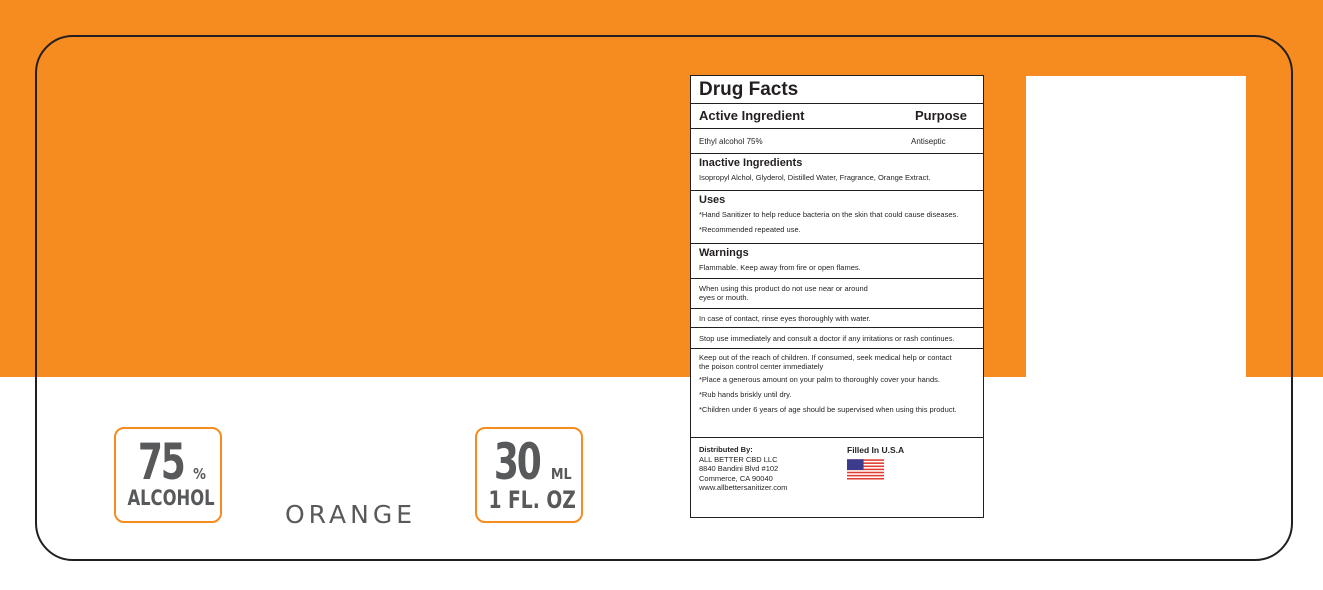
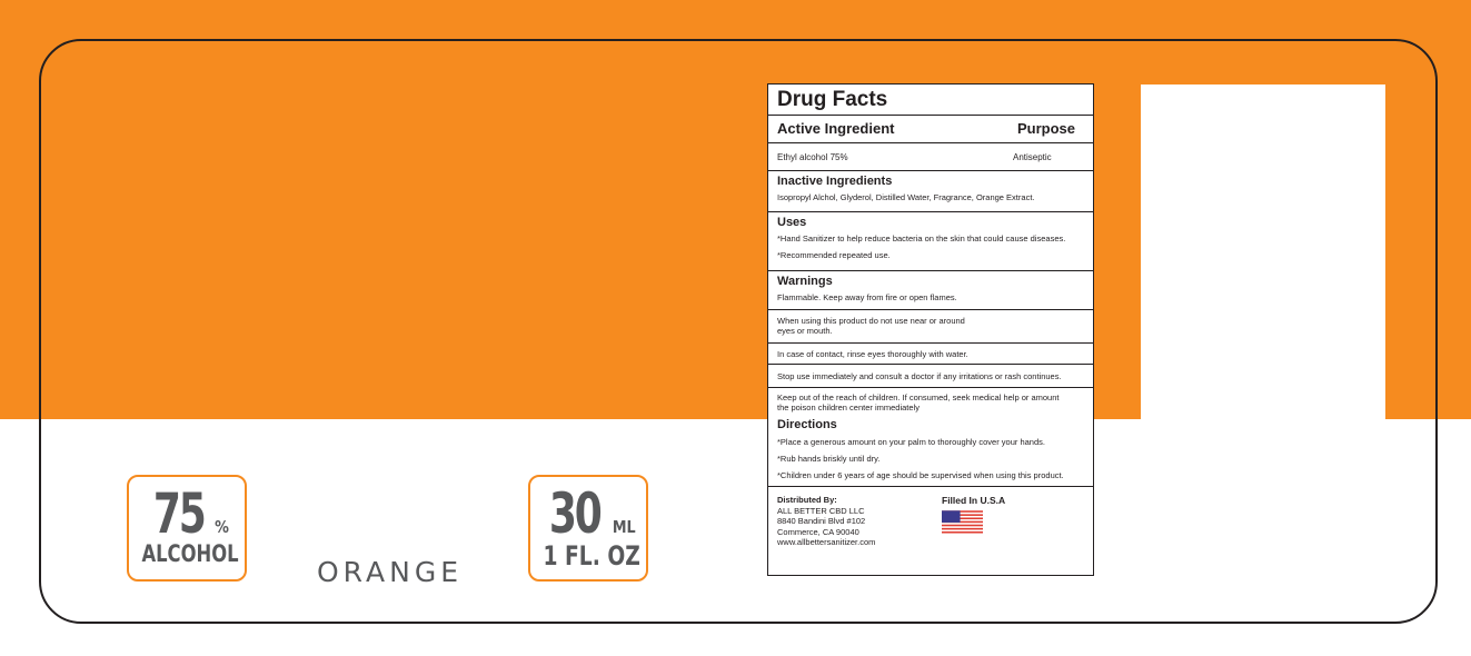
  75 %
  ALCOHOL
  ORANGE
  30 ML
  1 FL. OZ
  Drug Facts
  Active Ingredient
  Purpose
  Ethyl alcohol 75%
  Antiseptic
  Inactive Ingredients
  Isopropyl Alchol, Glyderol, Distilled Water, Fragrance, Orange Extract.
  Uses
  *Hand Sanitizer to help reduce bacteria on the skin that could cause diseases.
  *Recommended repeated use.
  Warnings
  Flammable. Keep away from fire or open flames.
  When using this product do not use near or around
  eyes or mouth.
  In case of contact, rinse eyes thoroughly with water.
  Stop use immediately and consult a doctor if any irritations or rash continues.
- Keep out of the reach of children. If consumed, seek medical help or contact
+ Keep out of the reach of children. If consumed, seek medical help or amount
- the poison control center immediately
+ the poison children center immediately
+ Directions
  *Place a generous amount on your palm to thoroughly cover your hands.
  *Rub hands briskly until dry.
  *Children under 6 years of age should be supervised when using this product.
  Distributed By:
  ALL BETTER CBD LLC
  8840 Bandini Blvd #102
  Commerce, CA 90040
  www.allbettersanitizer.com
  Filled In U.S.A
